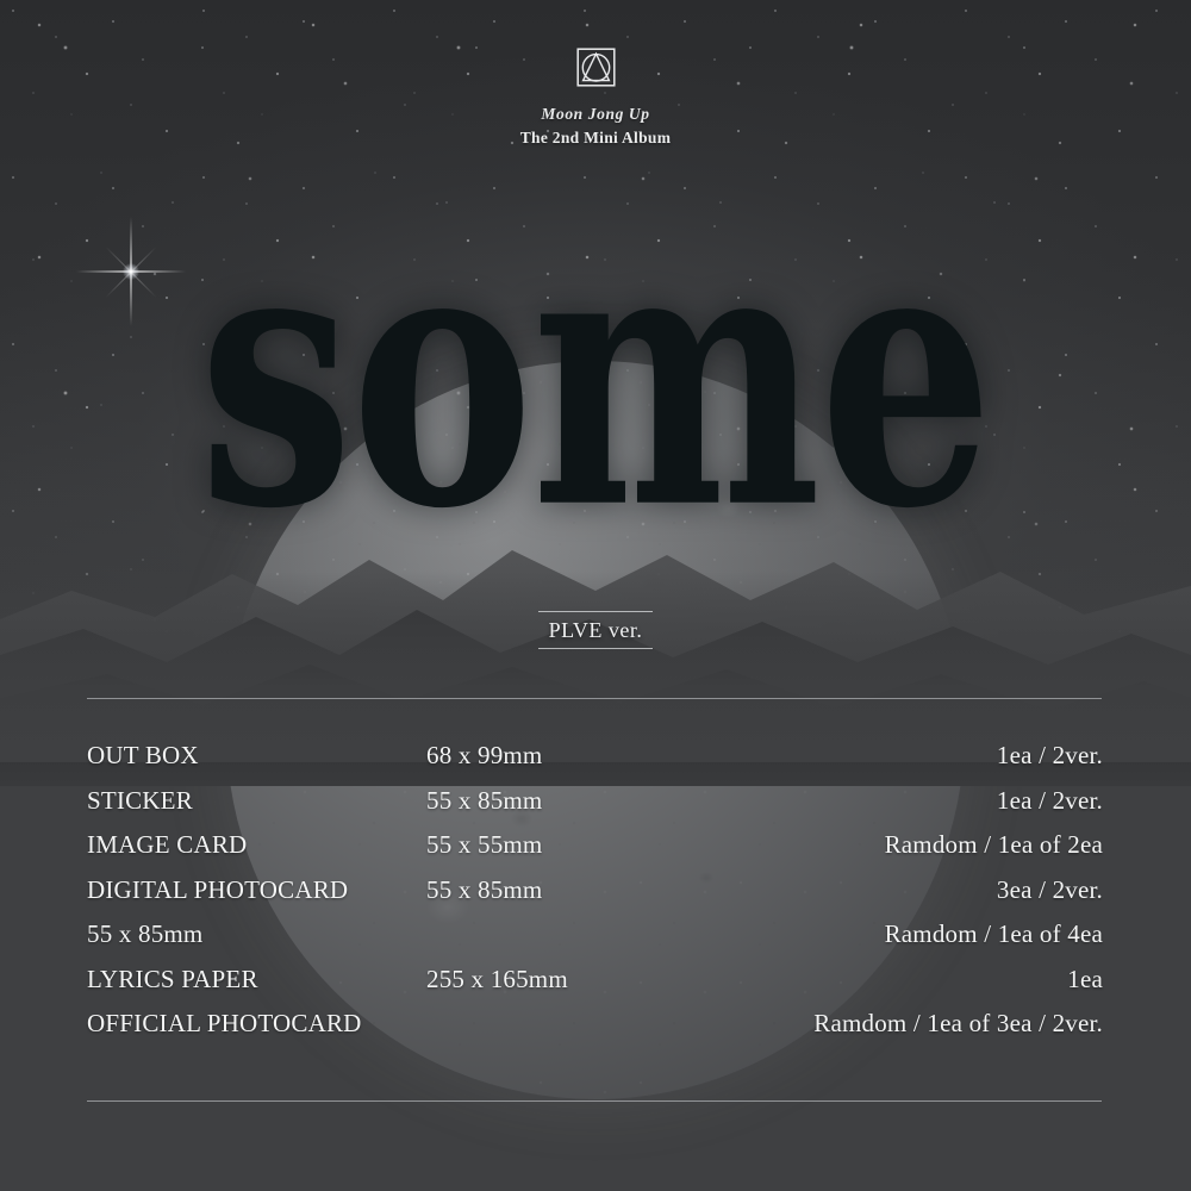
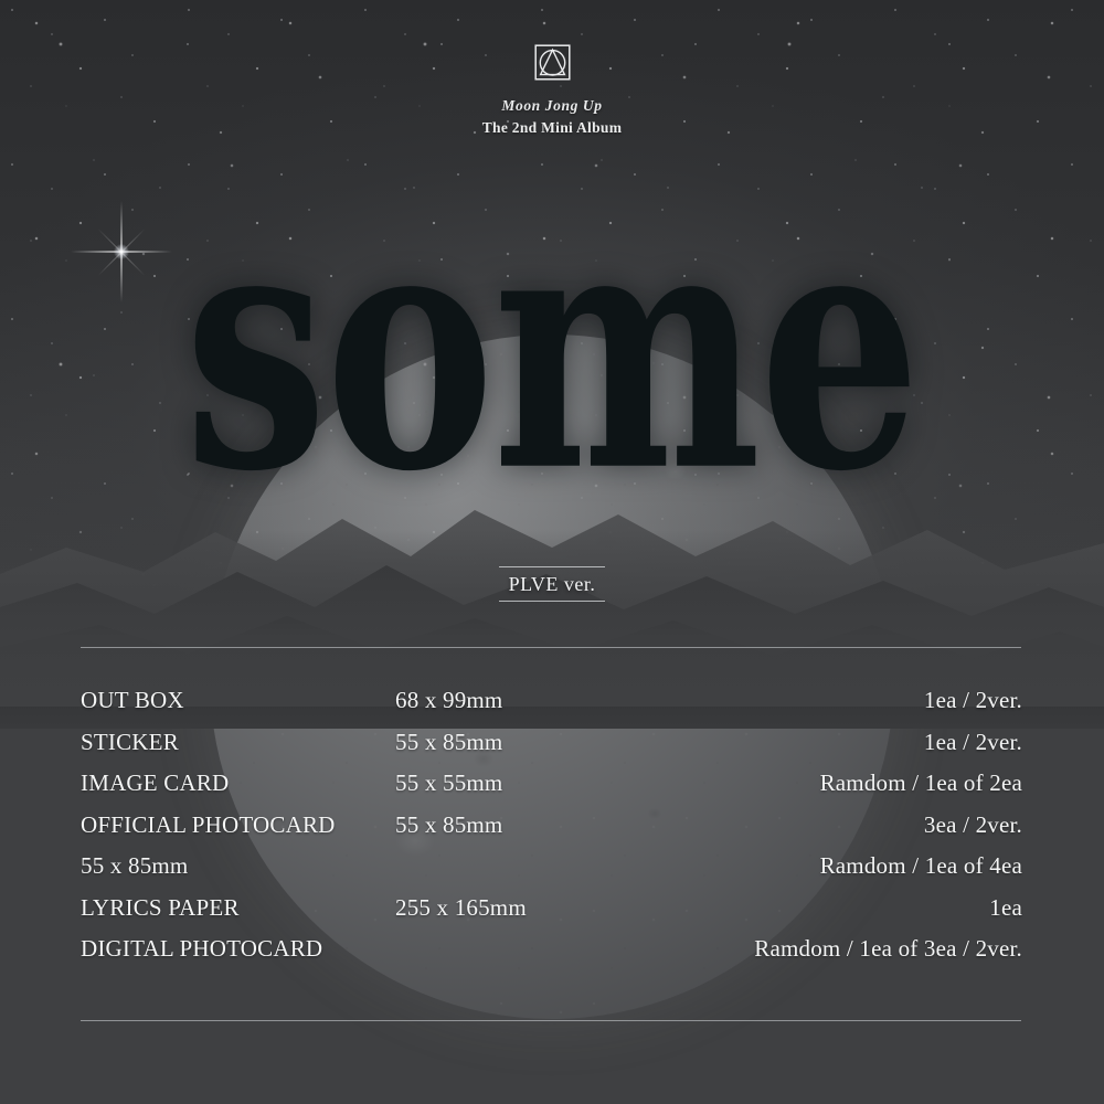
  Moon Jong Up
  The 2nd Mini Album
  some
  PLVE ver.
  OUT BOX
  68 x 99mm
  1ea / 2ver.
  STICKER
  55 x 85mm
  1ea / 2ver.
  IMAGE CARD
  55 x 55mm
  Ramdom / 1ea of 2ea
- DIGITAL PHOTOCARD
+ OFFICIAL PHOTOCARD
  55 x 85mm
  3ea / 2ver.
  55 x 85mm
  Ramdom / 1ea of 4ea
  LYRICS PAPER
  255 x 165mm
  1ea
- OFFICIAL PHOTOCARD
+ DIGITAL PHOTOCARD
  Ramdom / 1ea of 3ea / 2ver.
